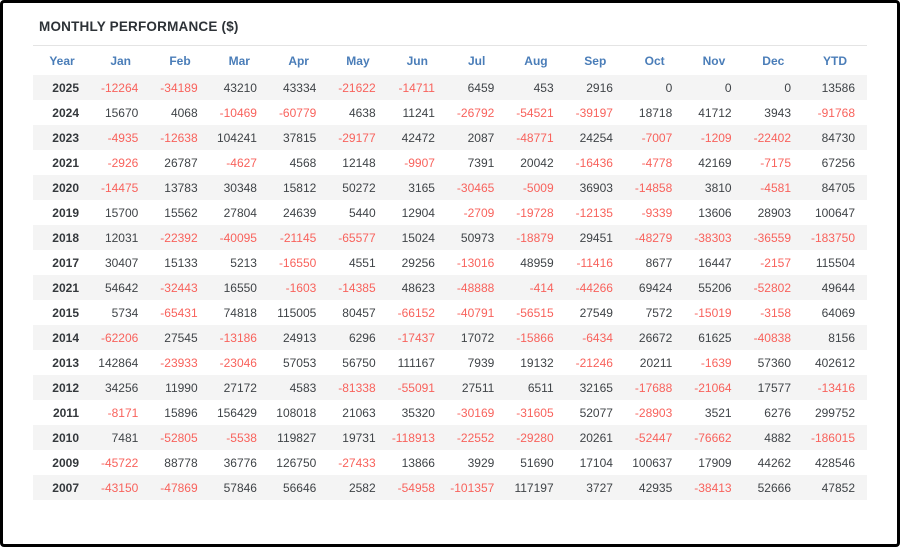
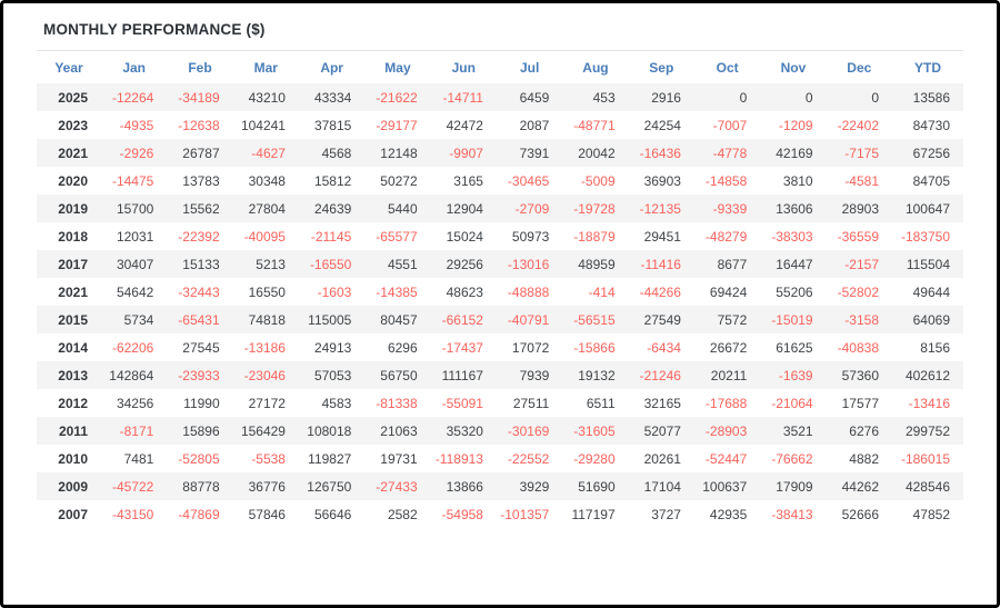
  MONTHLY PERFORMANCE ($)
  Year	Jan	Feb	Mar	Apr	May	Jun	Jul	Aug	Sep	Oct	Nov	Dec	YTD
  2025	-12264	-34189	43210	43334	-21622	-14711	6459	453	2916	0	0	0	13586
- 2024	15670	4068	-10469	-60779	4638	11241	-26792	-54521	-39197	18718	41712	3943	-91768
  2023	-4935	-12638	104241	37815	-29177	42472	2087	-48771	24254	-7007	-1209	-22402	84730
  2021	-2926	26787	-4627	4568	12148	-9907	7391	20042	-16436	-4778	42169	-7175	67256
  2020	-14475	13783	30348	15812	50272	3165	-30465	-5009	36903	-14858	3810	-4581	84705
  2019	15700	15562	27804	24639	5440	12904	-2709	-19728	-12135	-9339	13606	28903	100647
  2018	12031	-22392	-40095	-21145	-65577	15024	50973	-18879	29451	-48279	-38303	-36559	-183750
  2017	30407	15133	5213	-16550	4551	29256	-13016	48959	-11416	8677	16447	-2157	115504
  2021	54642	-32443	16550	-1603	-14385	48623	-48888	-414	-44266	69424	55206	-52802	49644
  2015	5734	-65431	74818	115005	80457	-66152	-40791	-56515	27549	7572	-15019	-3158	64069
  2014	-62206	27545	-13186	24913	6296	-17437	17072	-15866	-6434	26672	61625	-40838	8156
  2013	142864	-23933	-23046	57053	56750	111167	7939	19132	-21246	20211	-1639	57360	402612
  2012	34256	11990	27172	4583	-81338	-55091	27511	6511	32165	-17688	-21064	17577	-13416
  2011	-8171	15896	156429	108018	21063	35320	-30169	-31605	52077	-28903	3521	6276	299752
  2010	7481	-52805	-5538	119827	19731	-118913	-22552	-29280	20261	-52447	-76662	4882	-186015
  2009	-45722	88778	36776	126750	-27433	13866	3929	51690	17104	100637	17909	44262	428546
  2007	-43150	-47869	57846	56646	2582	-54958	-101357	117197	3727	42935	-38413	52666	47852
